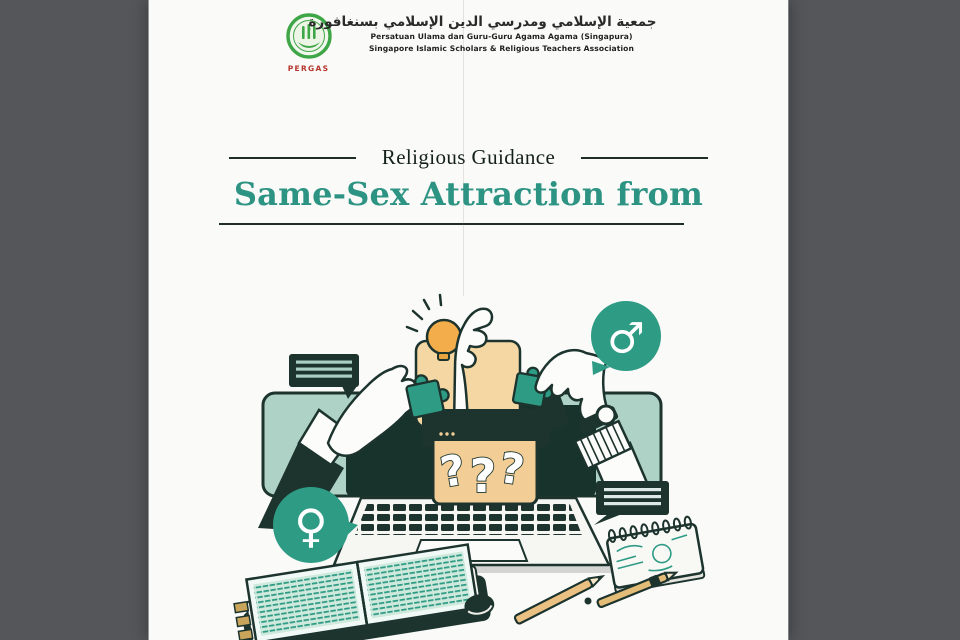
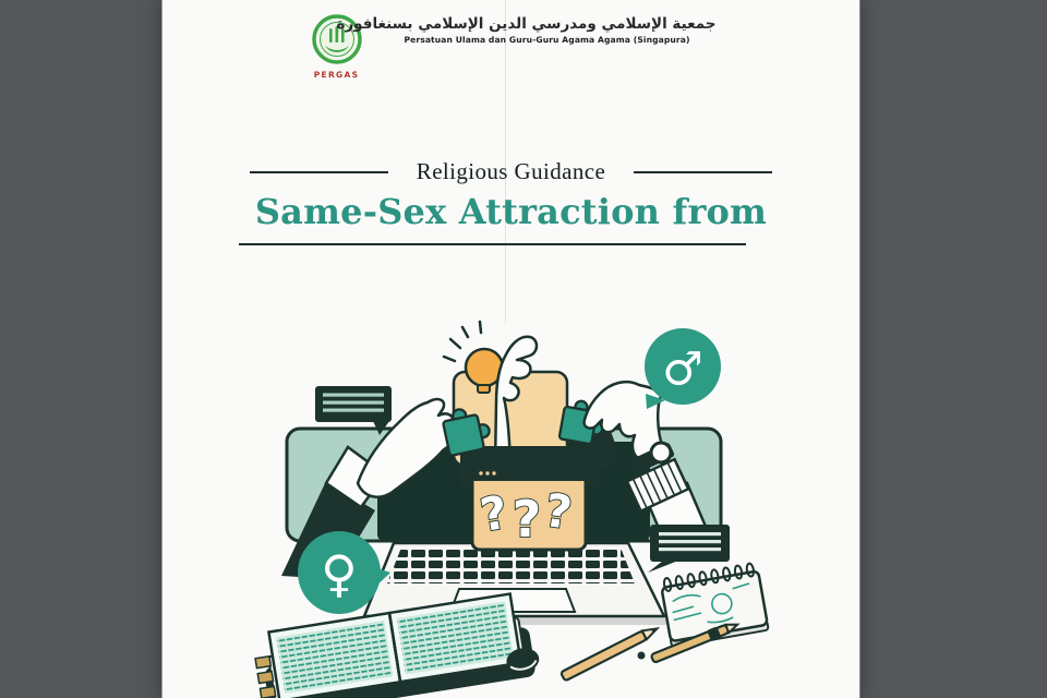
  PERGAS
  جمعية الإسلامي ومدرسي الدين الإسلامي بسنغافورة
  Persatuan Ulama dan Guru-Guru Agama Agama (Singapura)
- Singapore Islamic Scholars & Religious Teachers Association
  Religious Guidance
  Same-Sex Attraction from
  ?
  ♂
  ♀
